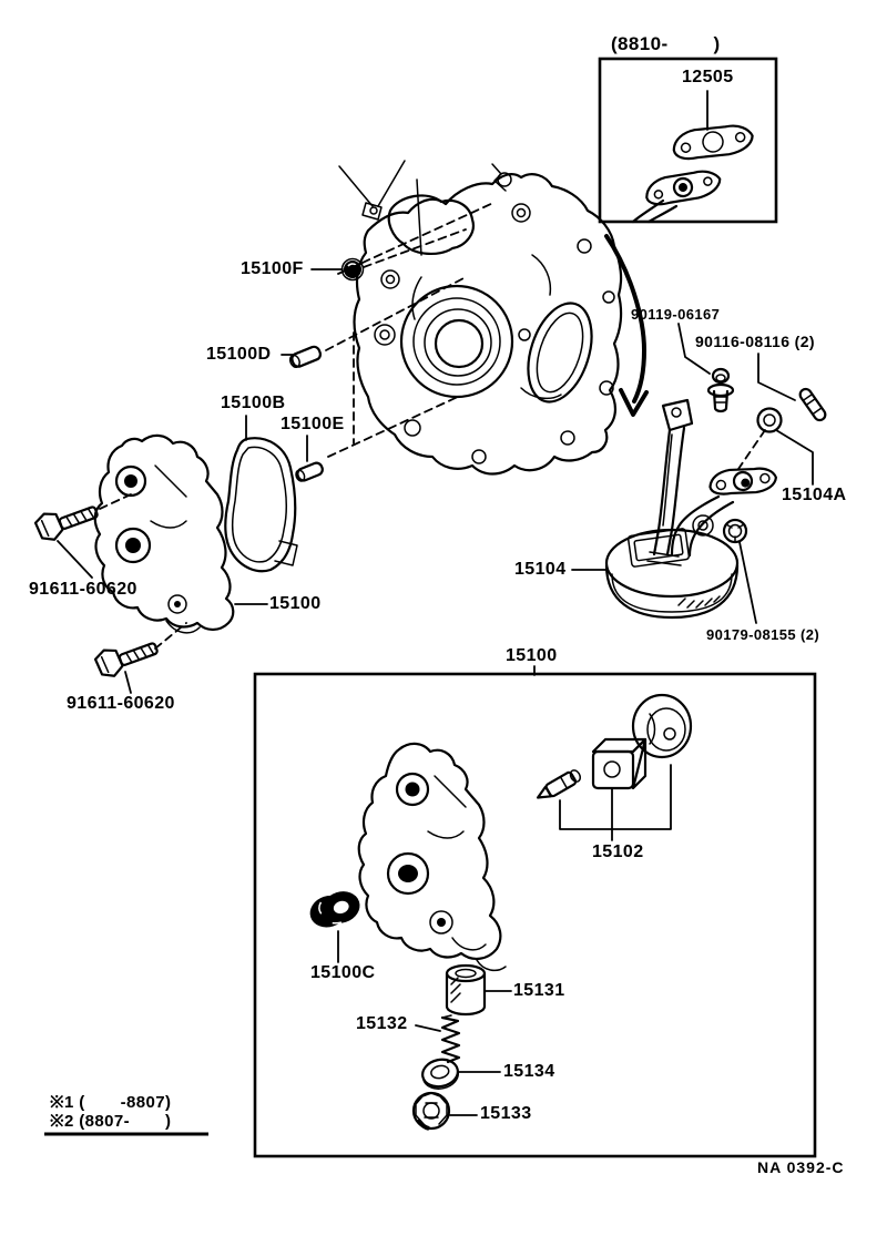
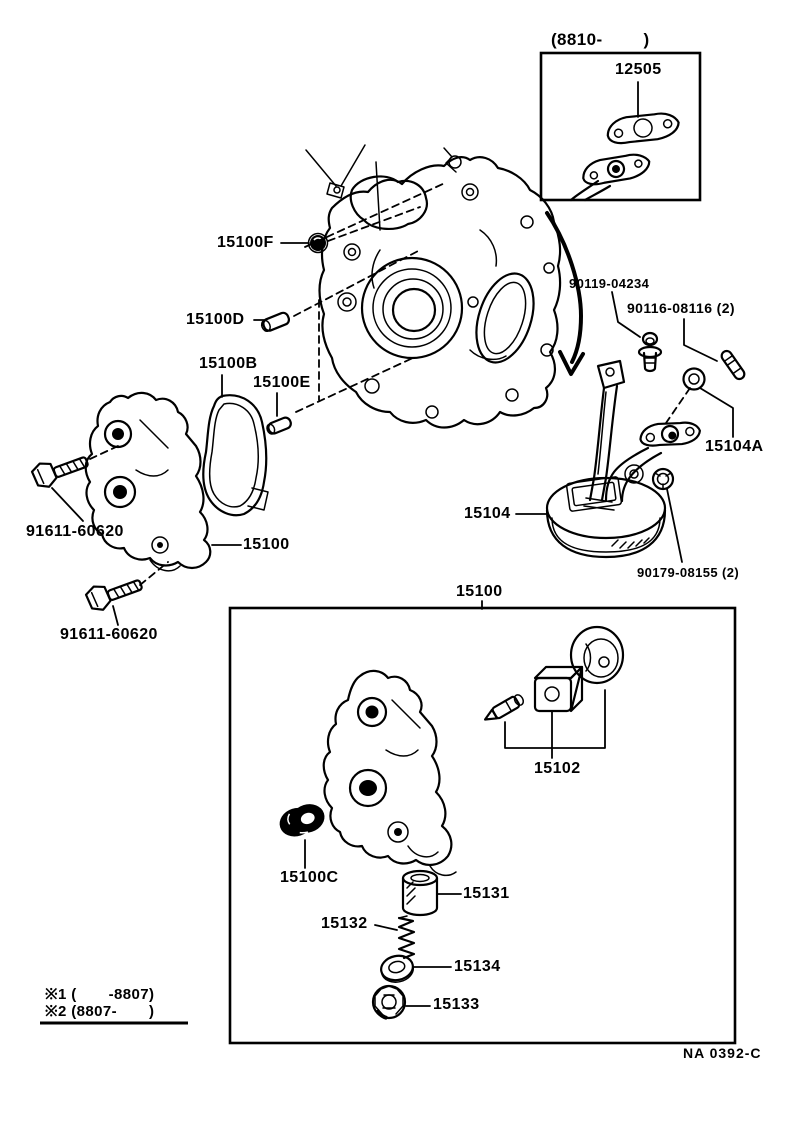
  (8810- )
  12505
  15100F
  15100D
  15100B
  15100E
- 90119-06167
+ 90119-04234
  90116-08116 (2)
  15104A
  15104
  90179-08155 (2)
  91611-60620
  15100
  91611-60620
  15100
  15102
  15100C
  15131
  15132
  15134
  15133
  ※1 ( -8807)
  ※2 (8807- )
  NA 0392-C
